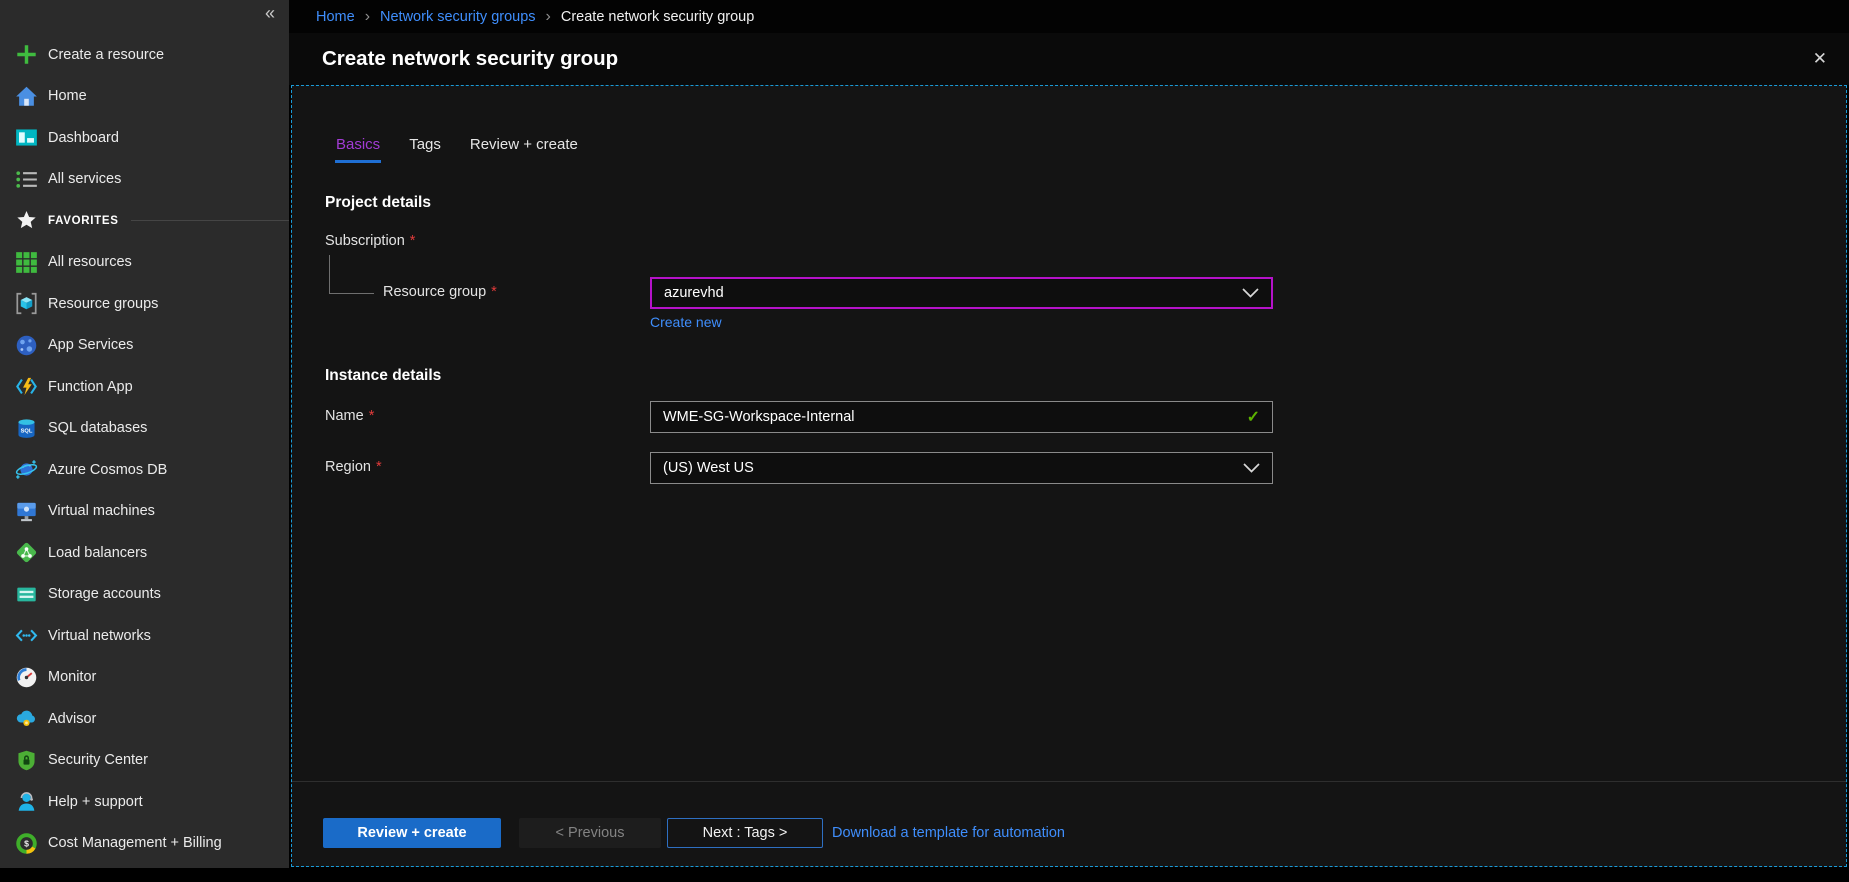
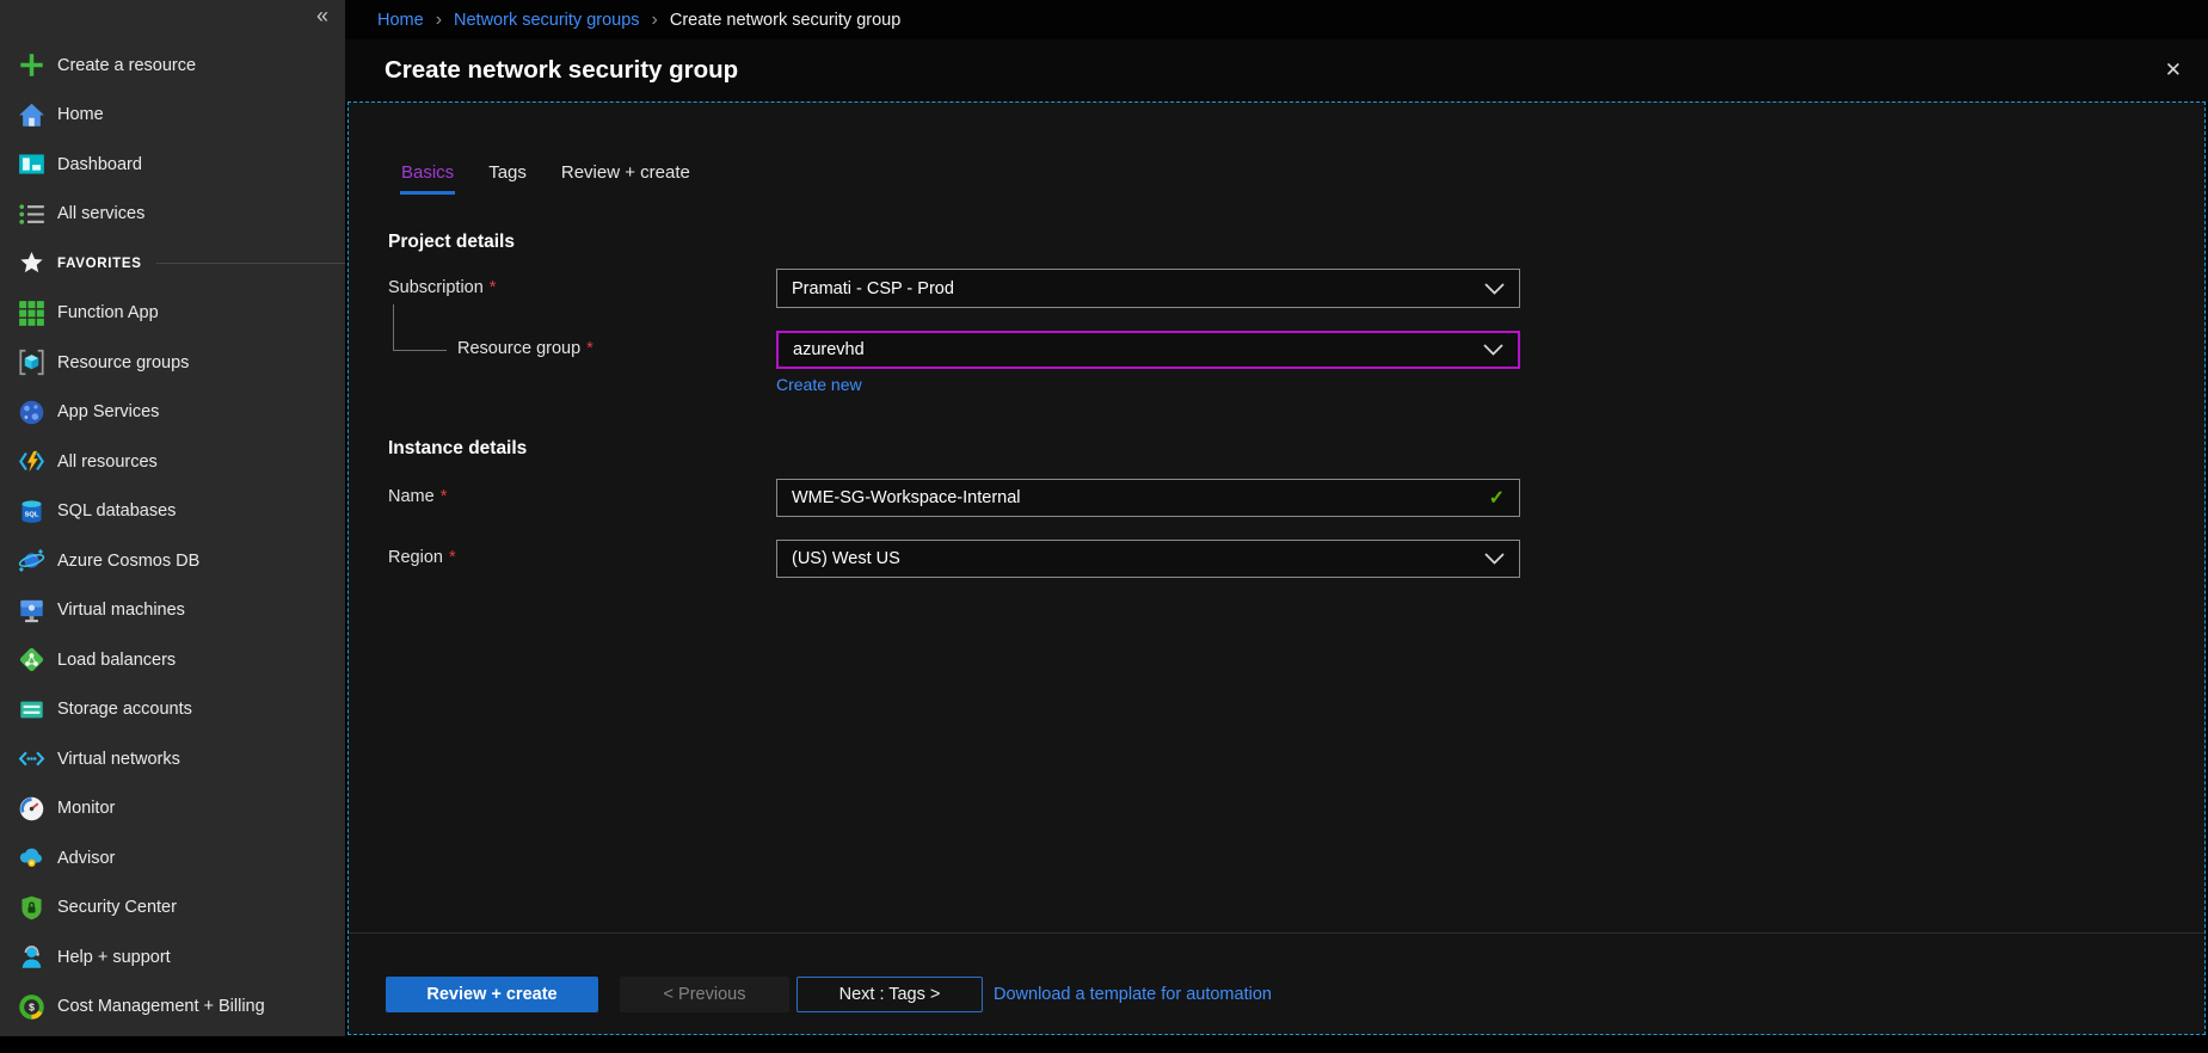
  «
  Create a resource
  Home
  Dashboard
  All services
  FAVORITES
- All resources
+ Function App
  Resource groups
  App Services
- Function App
+ All resources
  SQL databases
  Azure Cosmos DB
  Virtual machines
  Load balancers
  Storage accounts
  Virtual networks
  Monitor
  Advisor
  Security Center
  Help + support
  $
  Cost Management + Billing
  Home
  ›
  Network security groups
  ›
  Create network security group
  Create network security group
  ✕
  Basics
  Tags
  Review + create
  Project details
  Subscription *
+ Pramati - CSP - Prod
  Resource group *
  azurevhd
  Create new
  Instance details
  Name *
  WME-SG-Workspace-Internal
  ✓
  Region *
  (US) West US
  Review + create
  < Previous
  Next : Tags >
  Download a template for automation
